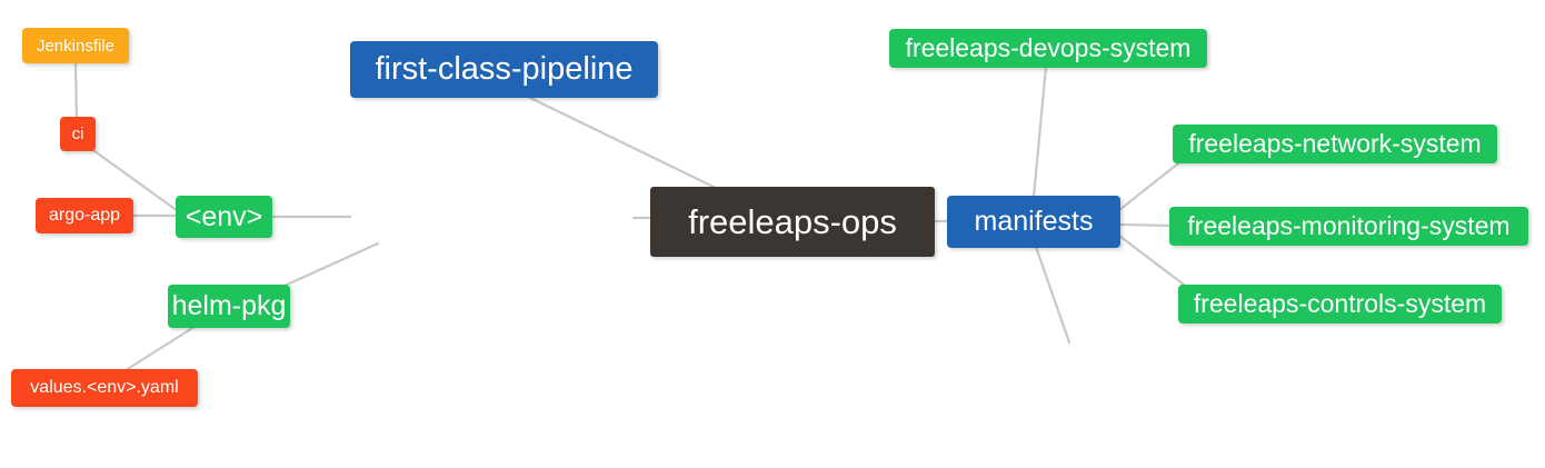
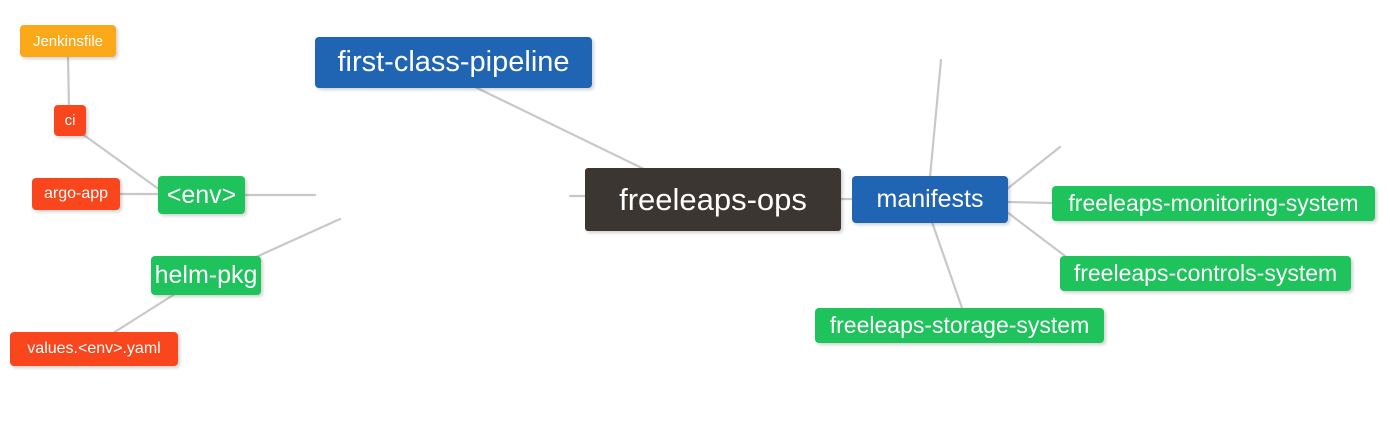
  Jenkinsfile
  ci
  argo-app
  <env>
  helm-pkg
  values.<env>.yaml
  first-class-pipeline
  freeleaps-ops
  manifests
- freeleaps-devops-system
- freeleaps-network-system
  freeleaps-monitoring-system
  freeleaps-controls-system
+ freeleaps-storage-system
